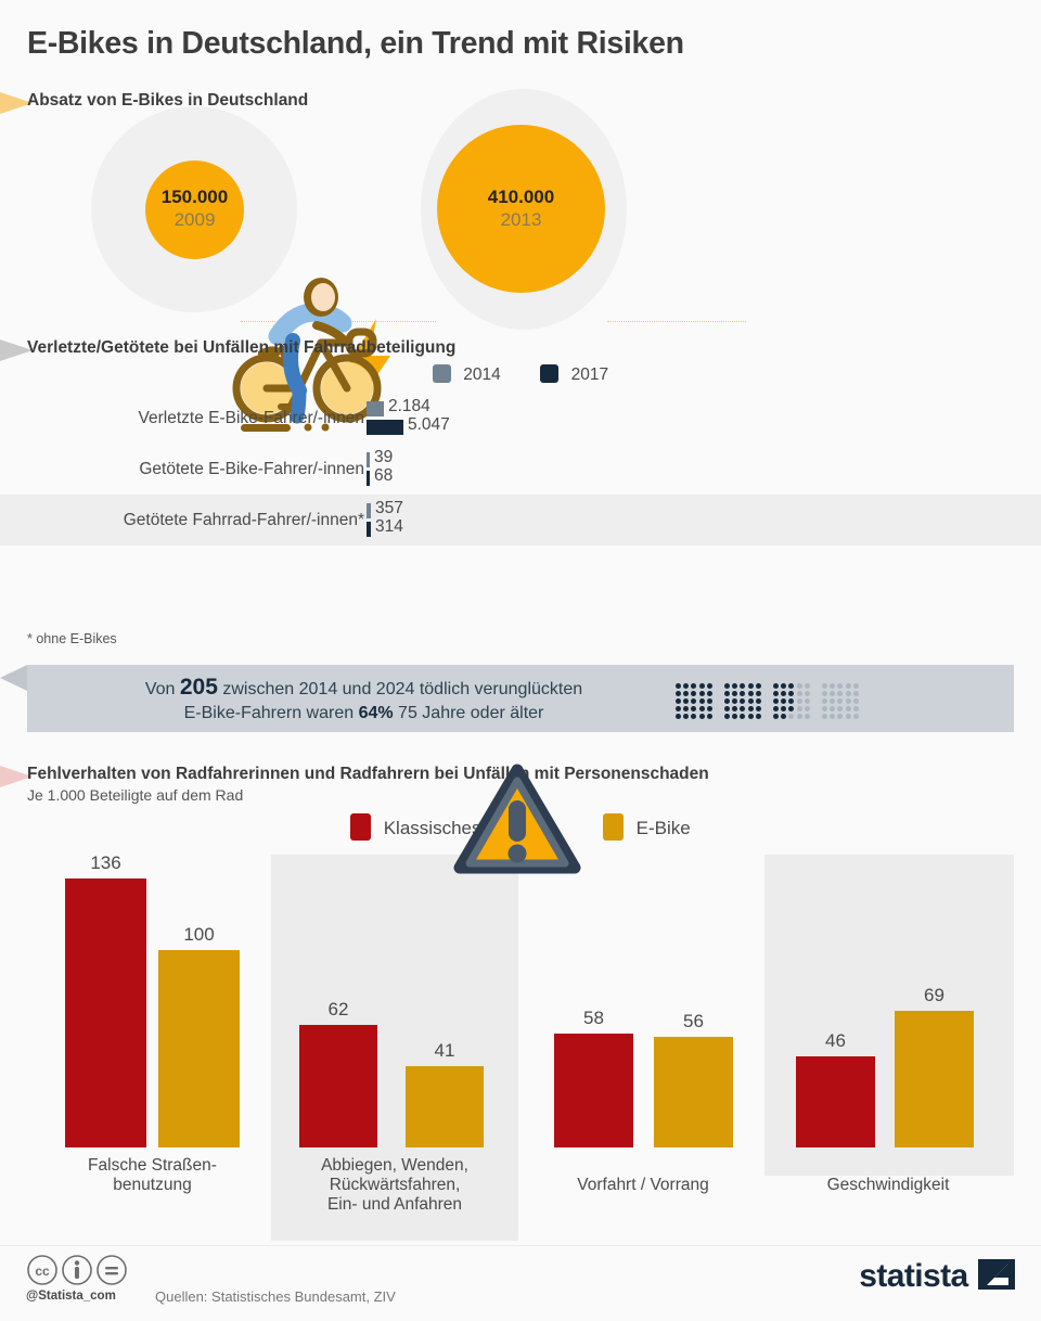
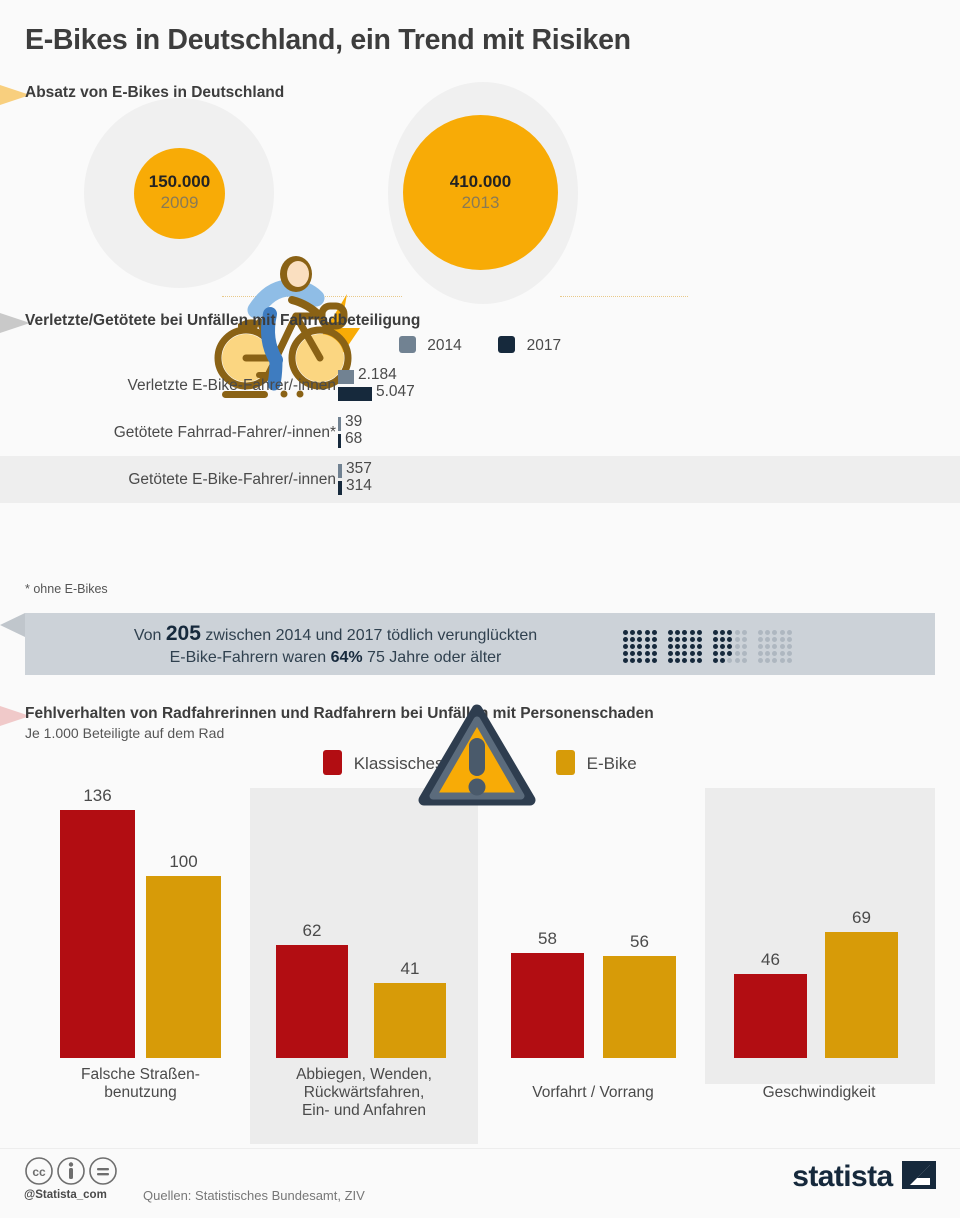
  E-Bikes in Deutschland, ein Trend mit Risiken
  Absatz von E-Bikes in Deutschland
  150.000
  2009
  410.000
  2013
  Verletzte/Getötete bei Unfällen mit Fahrradbeteiligung
  2014 2017
  Verletzte E-Bike-Fahrer/-innen
  2.184
  5.047
- Getötete E-Bike-Fahrer/-innen
+ Getötete Fahrrad-Fahrer/-innen*
  39
  68
- Getötete Fahrrad-Fahrer/-innen*
+ Getötete E-Bike-Fahrer/-innen
  357
  314
  * ohne E-Bikes
- Von 205 zwischen 2014 und 2024 tödlich verunglückten
+ Von 205 zwischen 2014 und 2017 tödlich verunglückten
  E-Bike-Fahrern waren 64% 75 Jahre oder älter
  Fehlverhalten von Radfahrerinnen und Radfahrern bei Unfäll mit Personenschaden
  Je 1.000 Beteiligte auf dem Rad
  136
  100
  Falsche Straßen-
  benutzung
  62
  41
  Abbiegen, Wenden,
  Rückwärtsfahren,
  Ein- und Anfahren
  58
  56
  Vorfahrt / Vorrang
  46
  69
  Geschwindigkeit
  cc
  @Statista_com
  Quellen: Statistisches Bundesamt, ZIV
  statista
